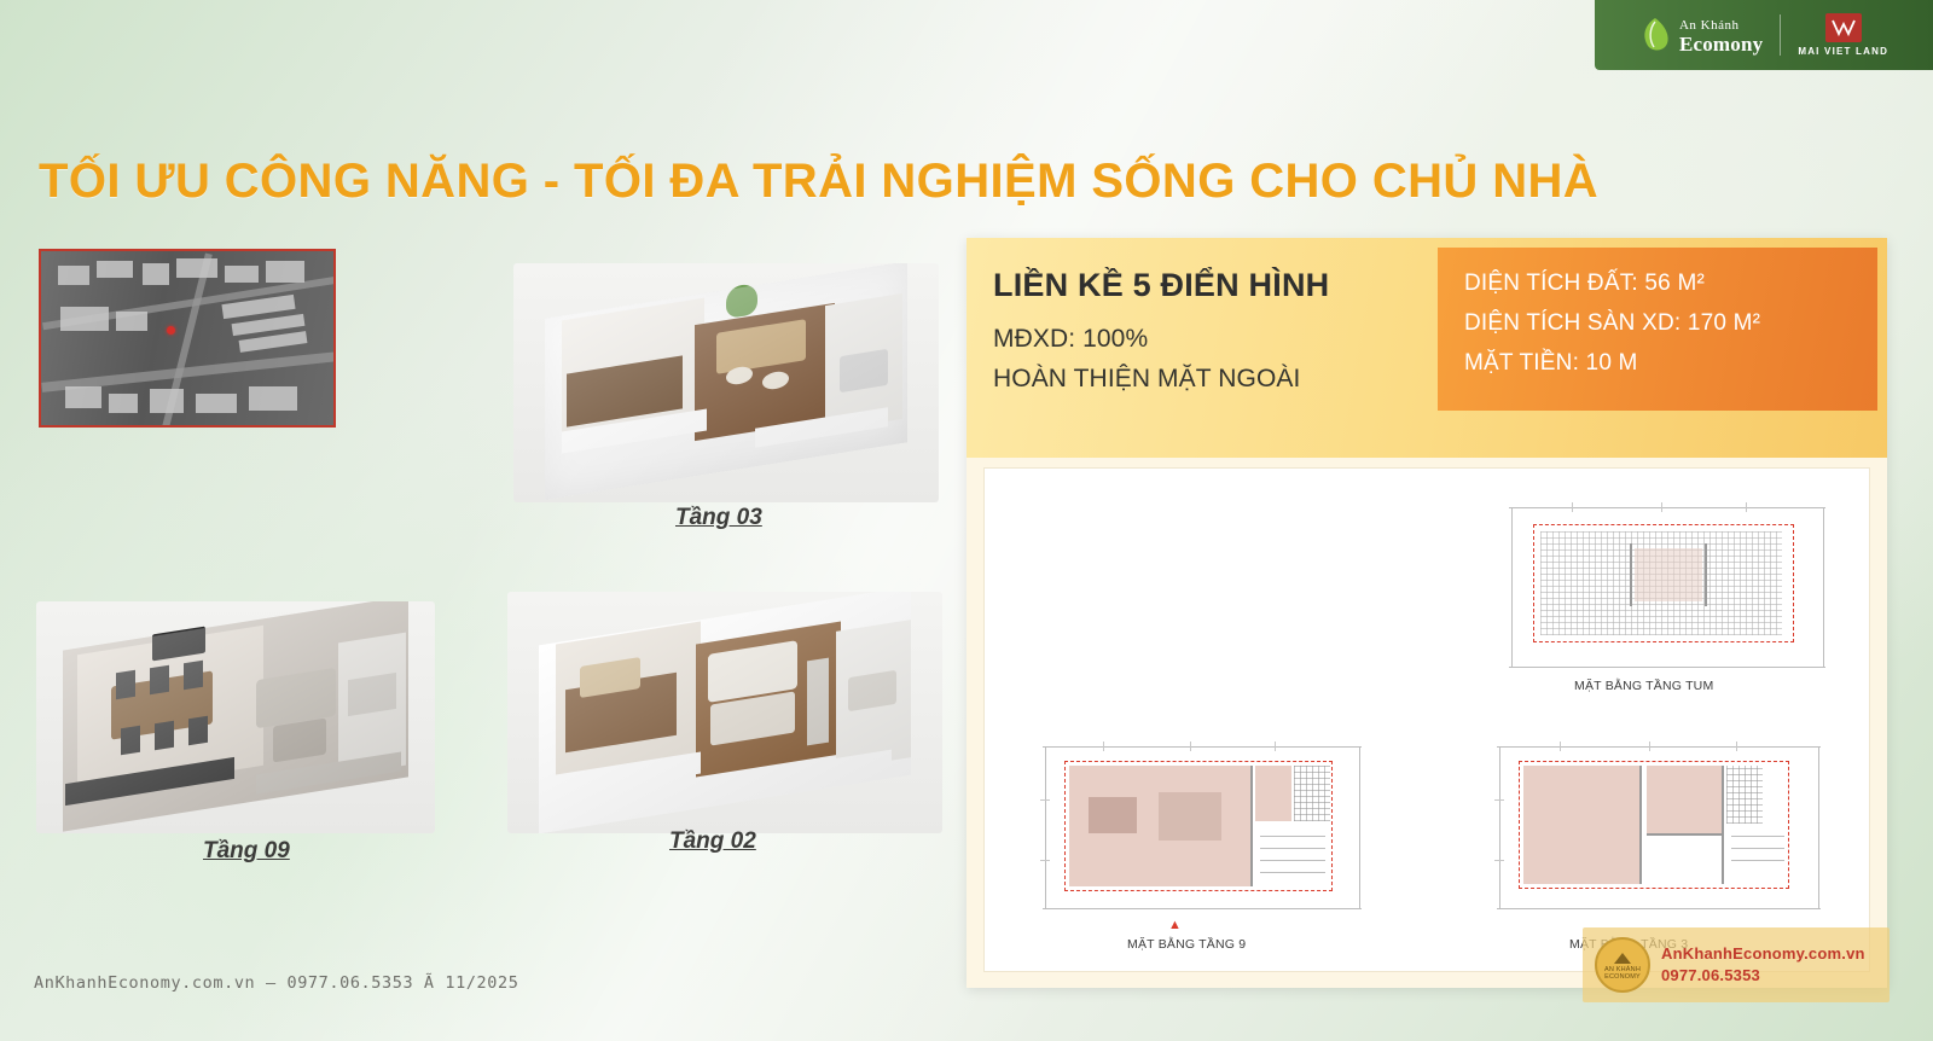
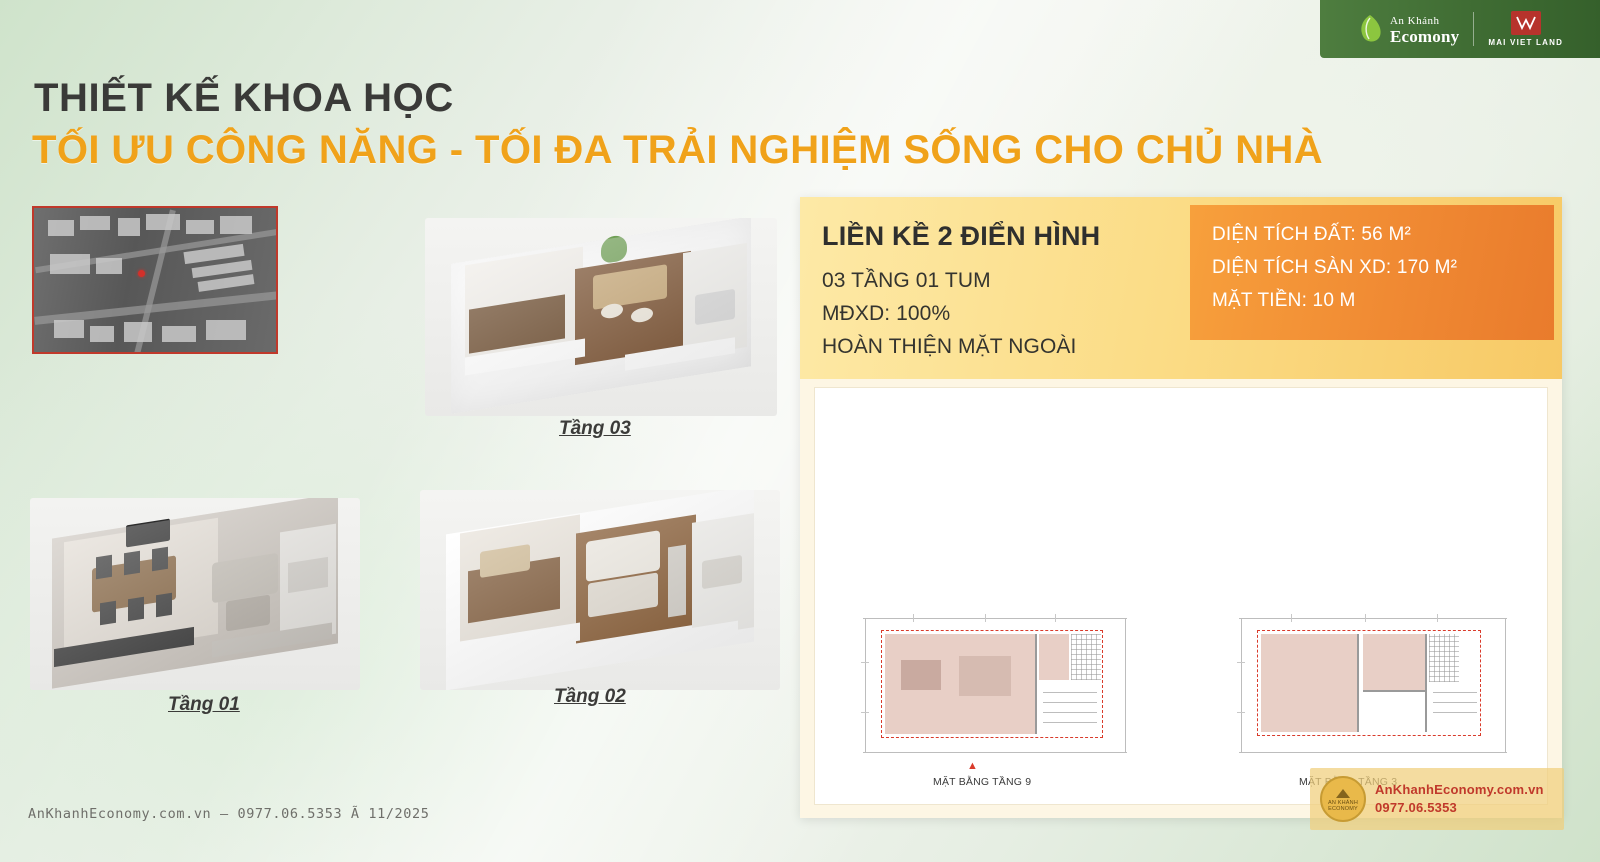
  An Khánh
  Ecomony
  MAI VIET LAND
+ THIẾT KẾ KHOA HỌC
  TỐI ƯU CÔNG NĂNG - TỐI ĐA TRẢI NGHIỆM SỐNG CHO CHỦ NHÀ
  Tầng 03
- Tầng 09
+ Tầng 01
  Tầng 02
- LIỀN KỀ 5 ĐIỂN HÌNH
+ LIỀN KỀ 2 ĐIỂN HÌNH
+ 03 TẦNG 01 TUM
  MĐXD: 100%
  HOÀN THIỆN MẶT NGOÀI
  DIỆN TÍCH ĐẤT: 56 M²
  DIỆN TÍCH SÀN XD: 170 M²
  MẶT TIỀN: 10 M
- MẶT BẰNG TẦNG TUM
  ▲
  MẶT BẰNG TẦNG 9
  AnKhanhEconomy.com.vn
  0977.06.5353
  AnKhanhEconomy.com.vn – 0977.06.5353 Ã 11/2025
